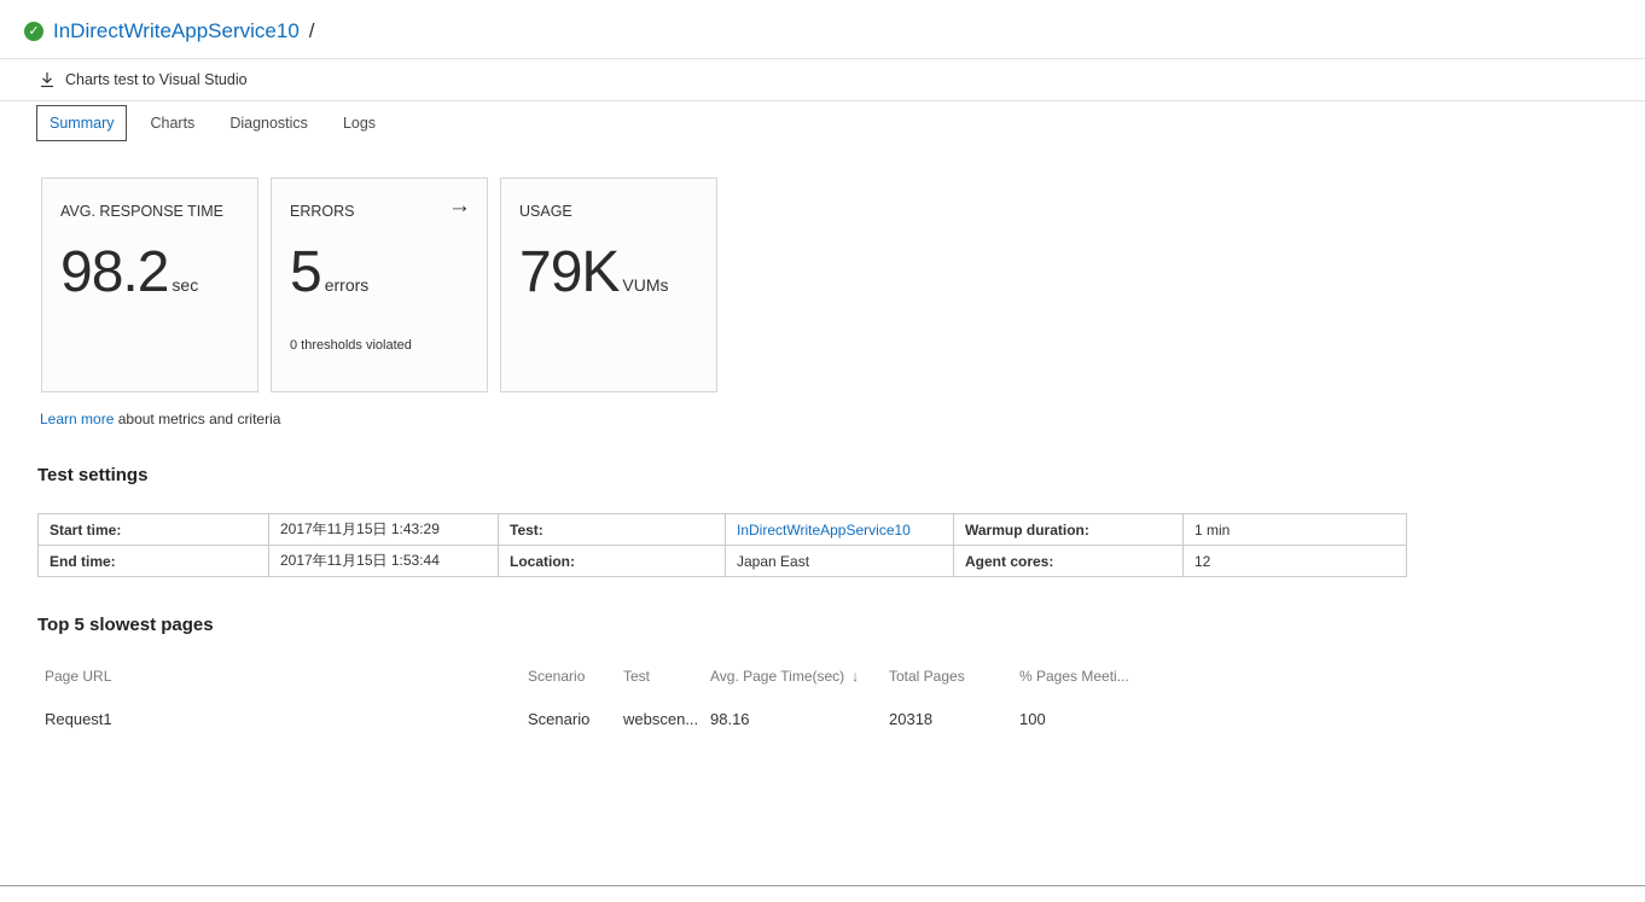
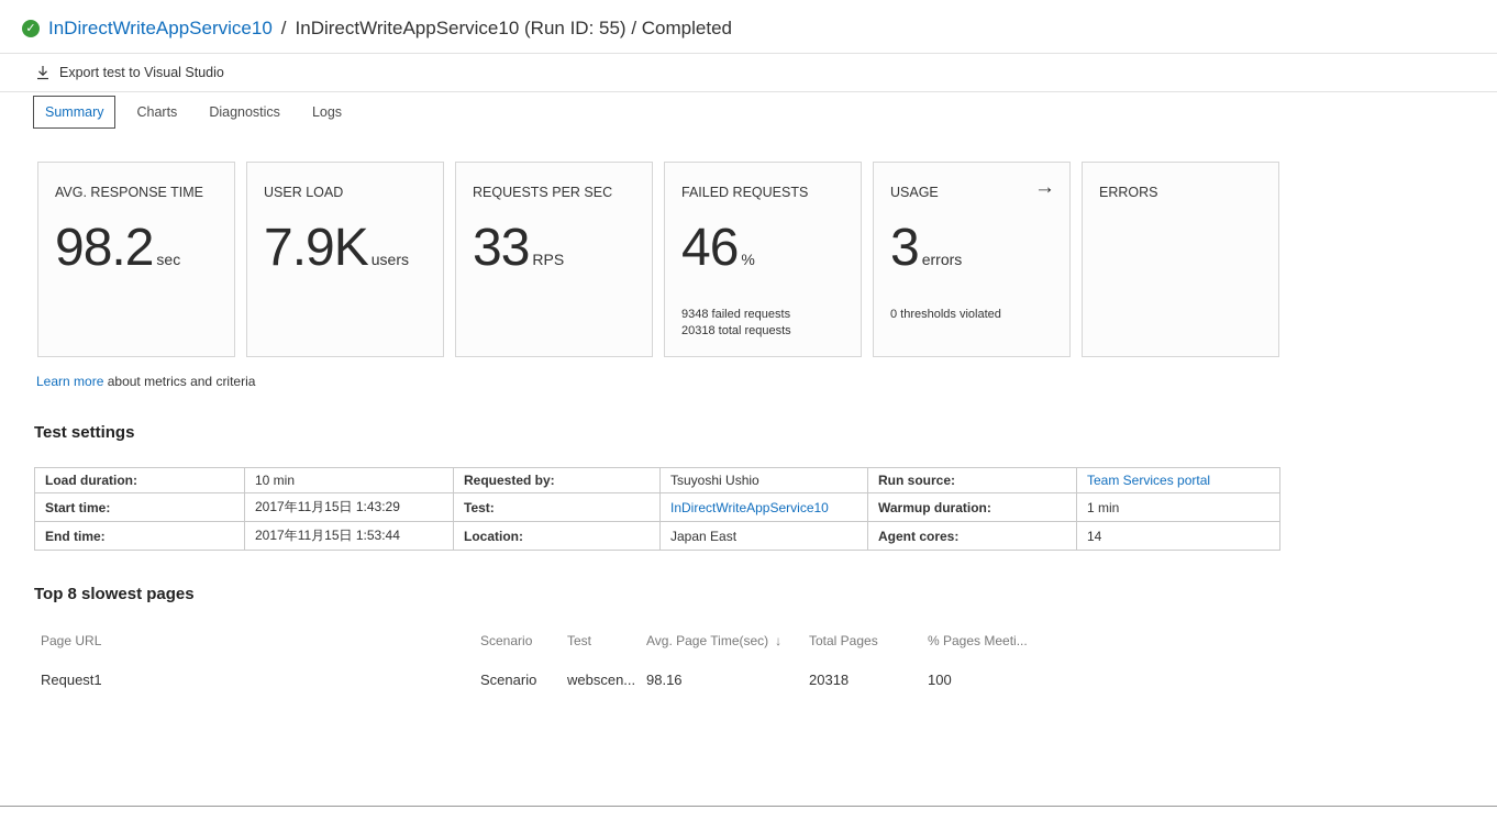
  ✓
  InDirectWriteAppService10
  /
+ InDirectWriteAppService10 (Run ID: 55) / Completed
- Charts test to Visual Studio
+ Export test to Visual Studio
  Summary
  Charts
  Diagnostics
  Logs
  AVG. RESPONSE TIME
  98.2
  sec
+ USER LOAD
+ 7.9K
+ users
+ REQUESTS PER SEC
+ 33
+ RPS
+ FAILED REQUESTS
+ 46
+ %
+ 9348 failed requests
+ 20318 total requests
- ERRORS
+ USAGE
  →
- 5
+ 3
  errors
  0 thresholds violated
- USAGE
+ ERRORS
- 79K
- VUMs
  Learn more about metrics and criteria
  Test settings
+ Load duration:	10 min	Requested by:	Tsuyoshi Ushio	Run source:	Team Services portal
  Start time:	2017年11月15日 1:43:29	Test:	InDirectWriteAppService10	Warmup duration:	1 min
- End time:	2017年11月15日 1:53:44	Location:	Japan East	Agent cores:	12
+ End time:	2017年11月15日 1:53:44	Location:	Japan East	Agent cores:	14
- Top 5 slowest pages
+ Top 8 slowest pages
  Page URL	Scenario	Test	Avg. Page Time(sec) ↓	Total Pages	% Pages Meeti...
  Request1	Scenario	webscen...	98.16	20318	100
